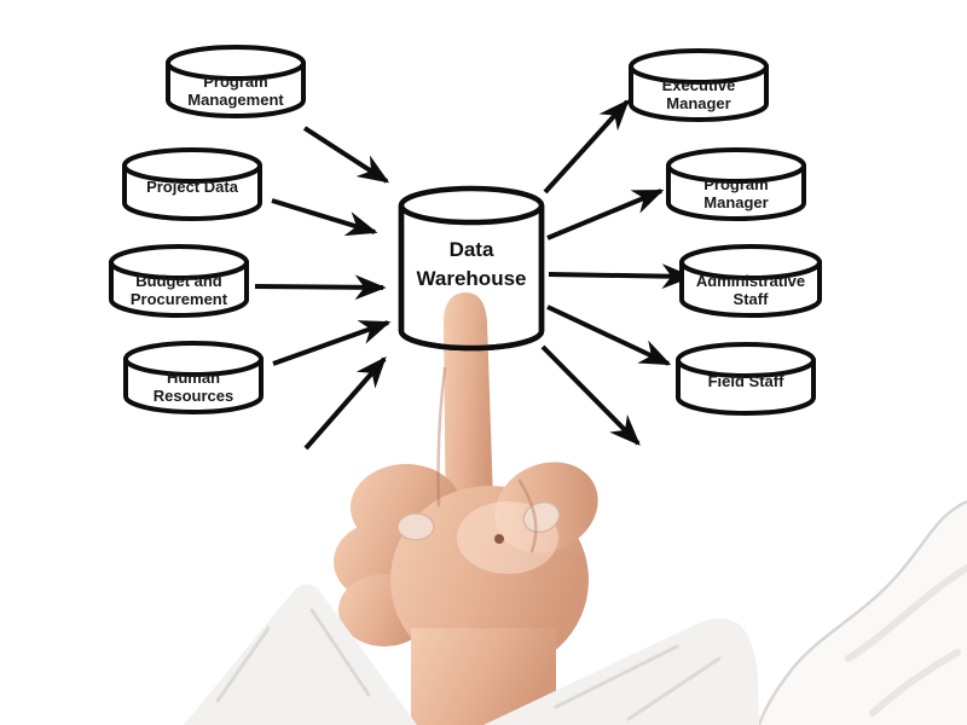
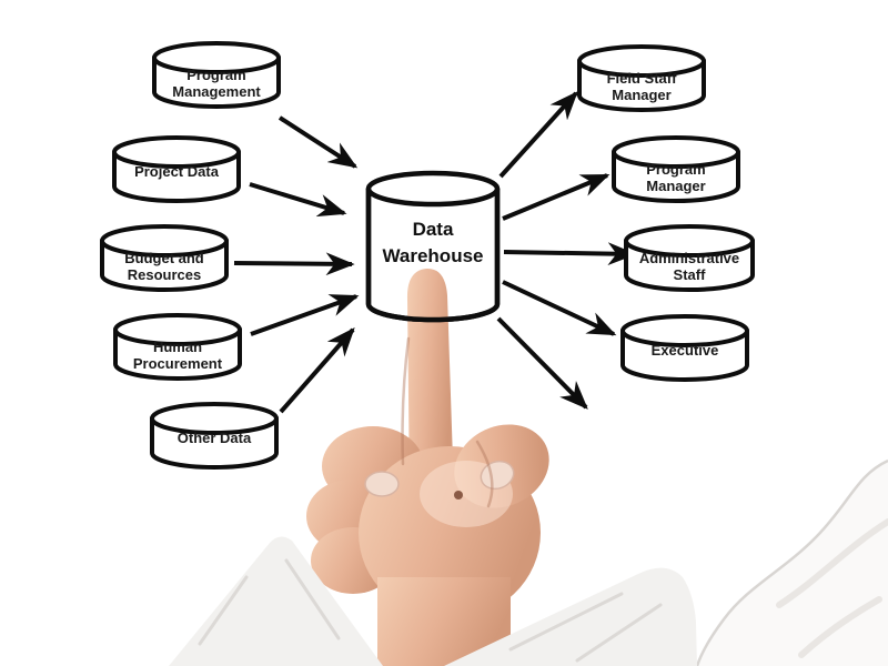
  Program
  Management
  Project Data
  Budget and
- Procurement
+ Resources
  Human
- Resources
+ Procurement
+ Other Data
- Executive
+ Field Staff
  Manager
  Program
  Manager
  Administrative
  Staff
- Field Staff
+ Executive
  Data
  Warehouse
